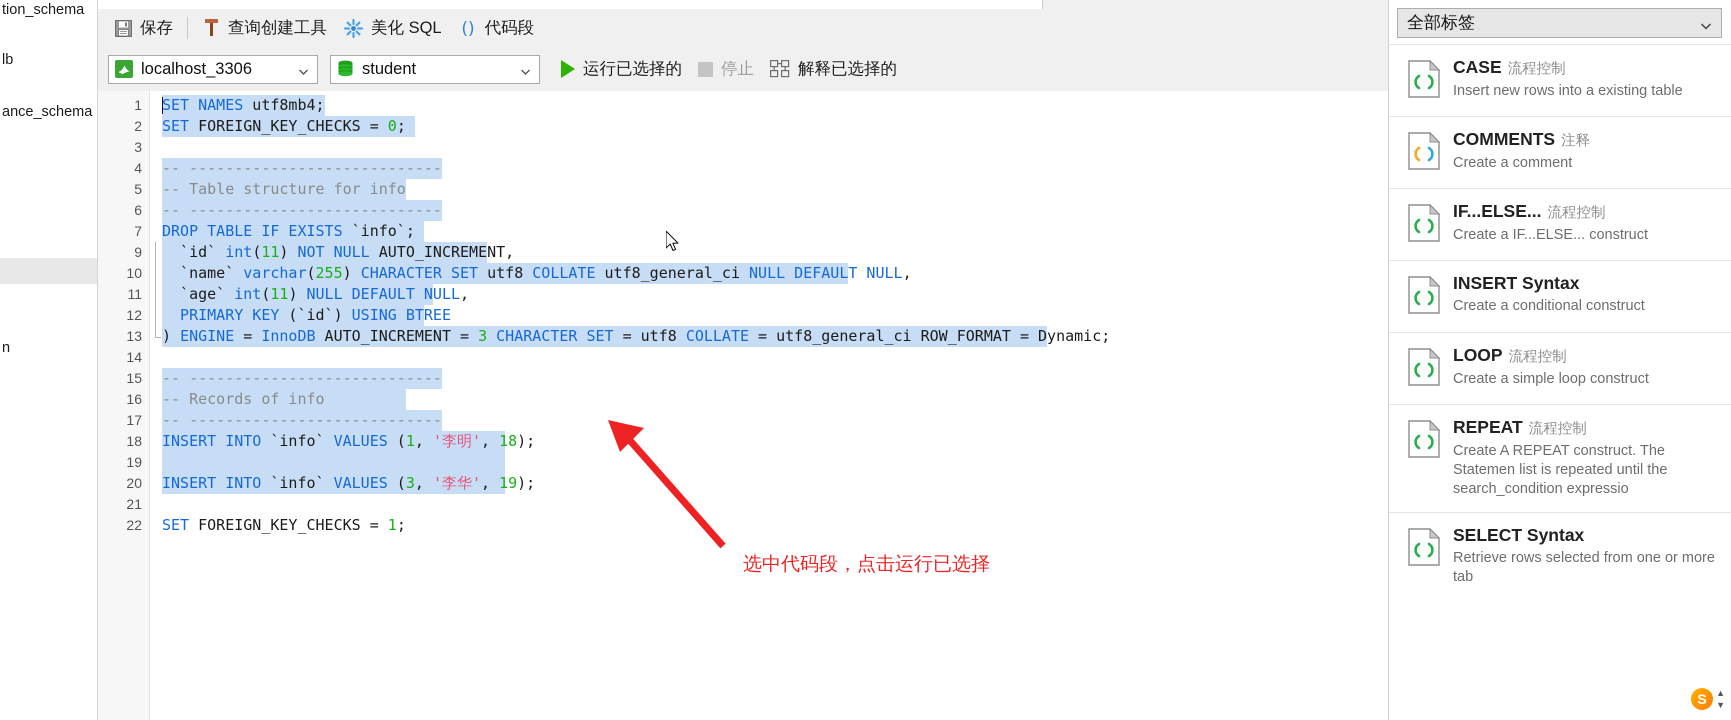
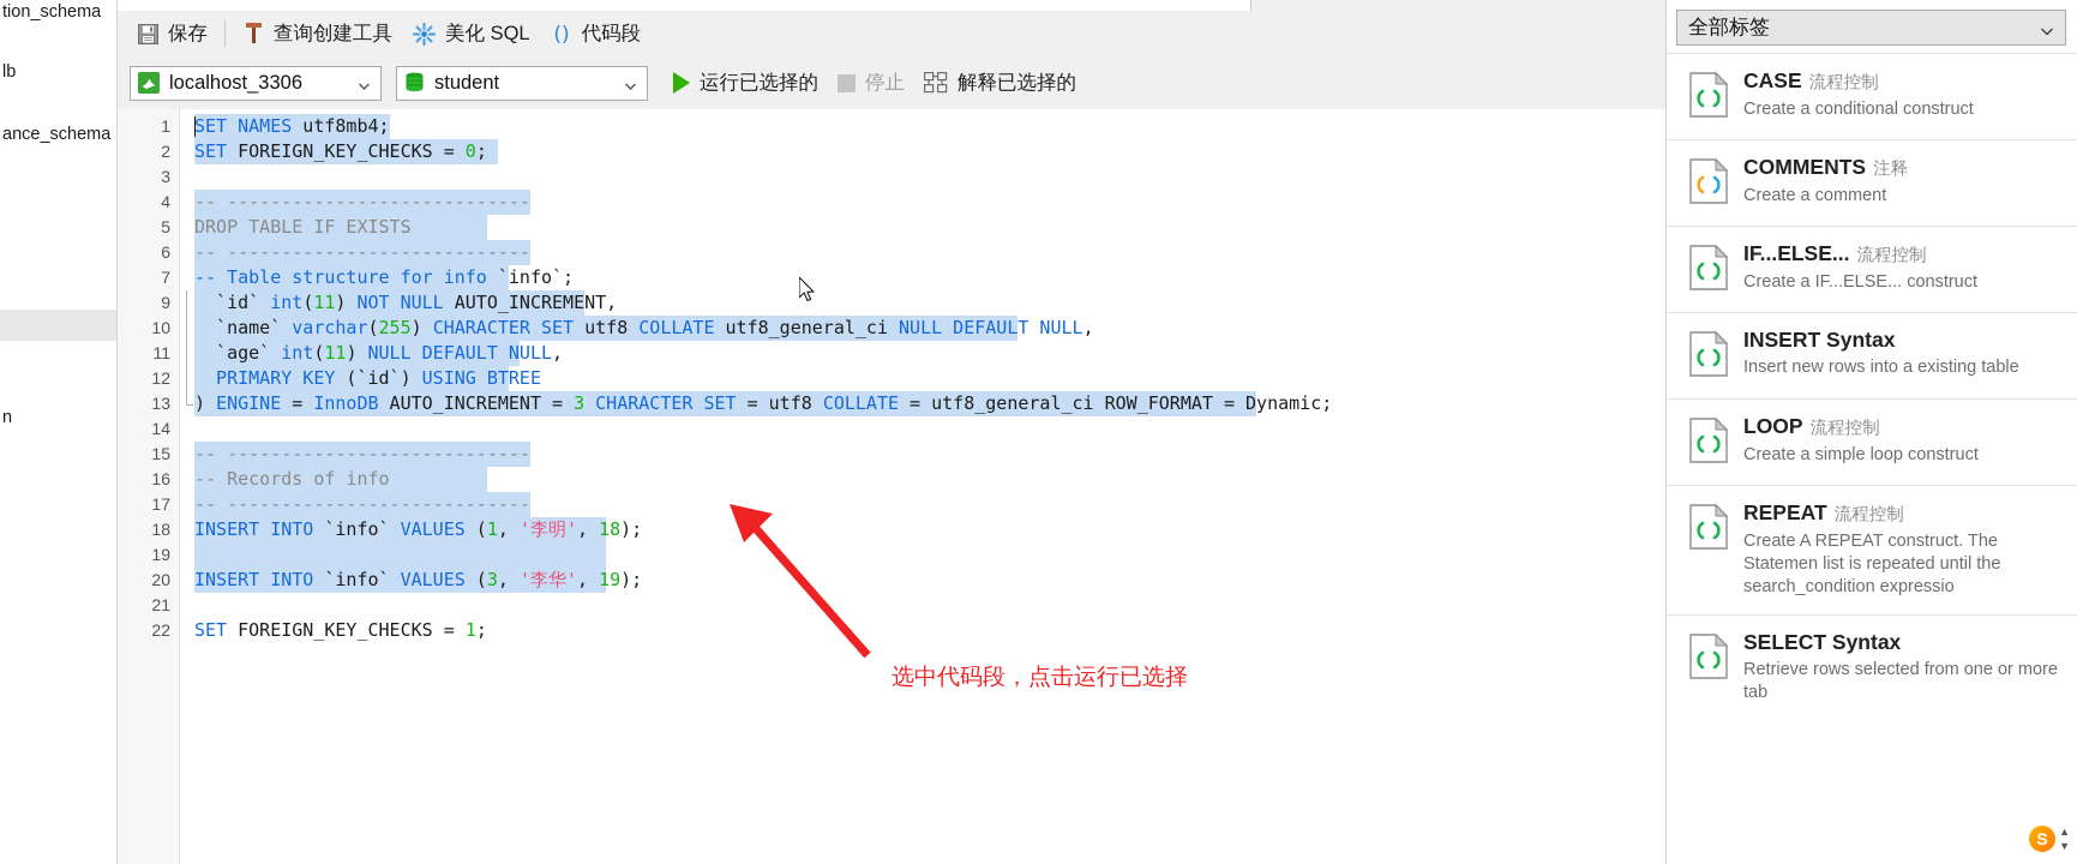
  tion_schema
  lb
  ance_schema
  n
  保存
  查询创建工具
  美化 SQL
  ()
  代码段
  localhost_3306
  student
  运行已选择的
  停止
  解释已选择的
  1
  SET NAMES utf8mb4;
  2
  SET FOREIGN_KEY_CHECKS = 0;
  3
  4
  -- ----------------------------
  5
- -- Table structure for info
+ DROP TABLE IF EXISTS
  6
  -- ----------------------------
  7
- DROP TABLE IF EXISTS `info`;
+ -- Table structure for info `info`;
  9
  `id` int(11) NOT NULL AUTO_INCREMENT,
  10
  `name` varchar(255) CHARACTER SET utf8 COLLATE utf8_general_ci NULL DEFAULT NULL,
  11
  `age` int(11) NULL DEFAULT NULL,
  12
  PRIMARY KEY (`id`) USING BTREE
  13
  ) ENGINE = InnoDB AUTO_INCREMENT = 3 CHARACTER SET = utf8 COLLATE = utf8_general_ci ROW_FORMAT = Dynamic;
  14
  15
  -- ----------------------------
  16
  -- Records of info
  17
  -- ----------------------------
  18
  INSERT INTO `info` VALUES (1, '李明', 18);
  19
  20
  INSERT INTO `info` VALUES (3, '李华', 19);
  21
  22
  SET FOREIGN_KEY_CHECKS = 1;
  选中代码段，点击运行已选择
  全部标签
  CASE 流程控制
- Insert new rows into a existing table
+ Create a conditional construct
  COMMENTS 注释
  Create a comment
  IF...ELSE... 流程控制
  Create a IF...ELSE... construct
  INSERT Syntax
- Create a conditional construct
+ Insert new rows into a existing table
  LOOP 流程控制
  Create a simple loop construct
  REPEAT 流程控制
  Create A REPEAT construct. The Statemen list is repeated until the search_condition expressio
  SELECT Syntax
  Retrieve rows selected from one or more tab
  S
  ▲
  ▼
